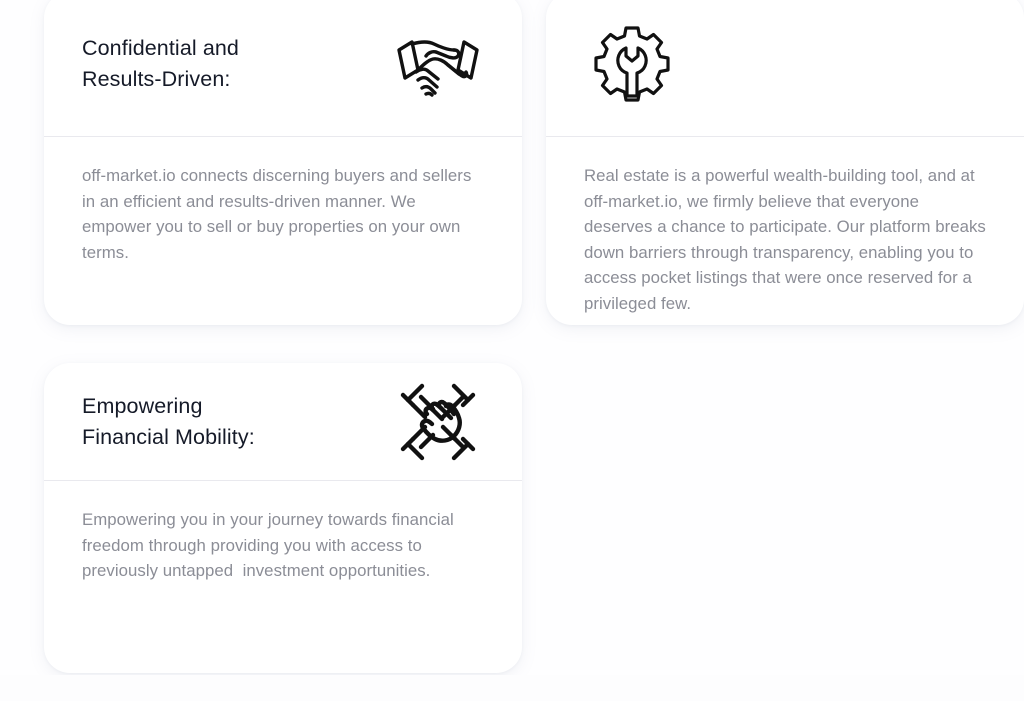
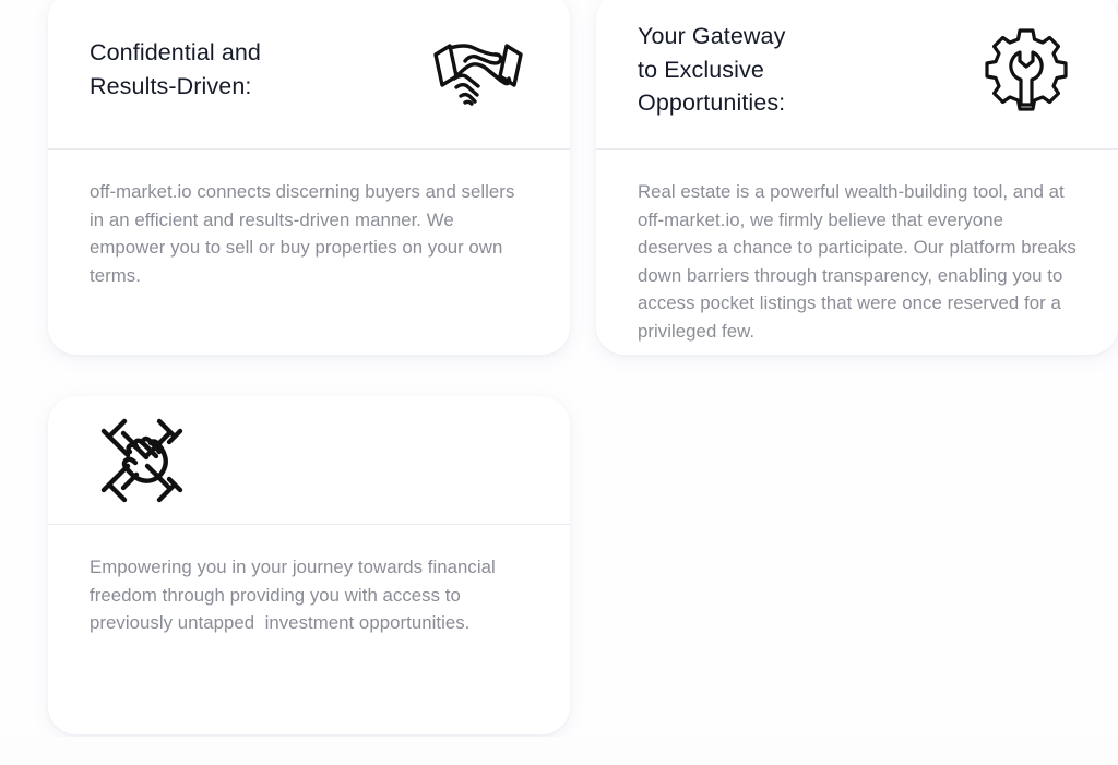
  Confidential and
  Results-Driven:
  off-market.io connects discerning buyers and sellers in an efficient and results-driven manner. We empower you to sell or buy properties on your own terms.
+ Your Gateway
+ to Exclusive
+ Opportunities:
  Real estate is a powerful wealth-building tool, and at off-market.io, we firmly believe that everyone deserves a chance to participate. Our platform breaks down barriers through transparency, enabling you to access pocket listings that were once reserved for a privileged few.
- Empowering
- Financial Mobility:
  Empowering you in your journey towards financial freedom through providing you with access to previously untapped investment opportunities.
